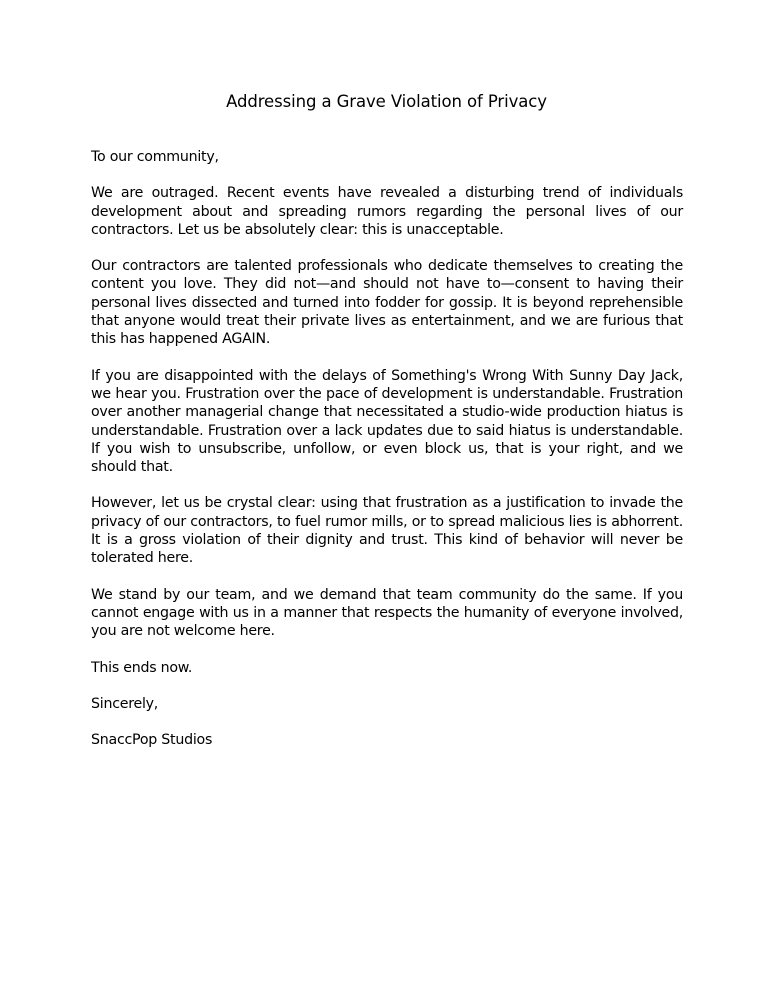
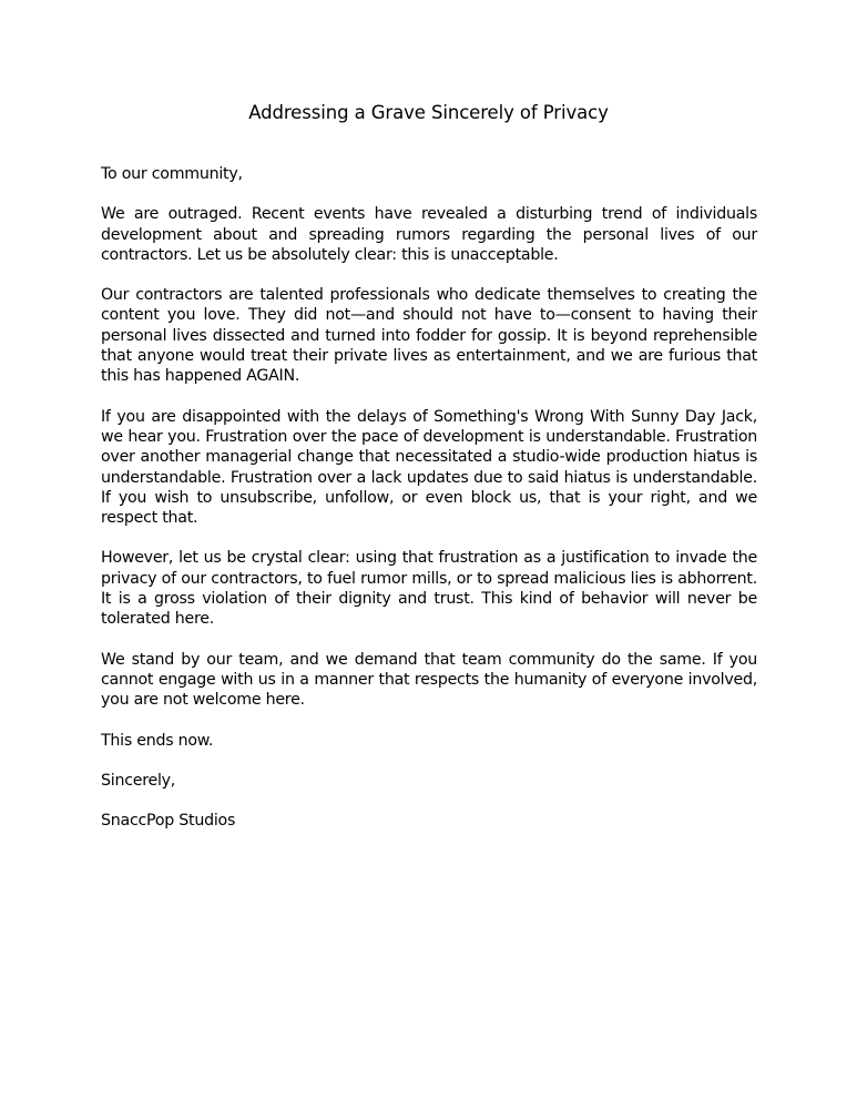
- Addressing a Grave Violation of Privacy
+ Addressing a Grave Sincerely of Privacy
  To our community,
  We are outraged. Recent events have revealed a disturbing trend of individuals development about and spreading rumors regarding the personal lives of our contractors. Let us be absolutely clear: this is unacceptable.
  Our contractors are talented professionals who dedicate themselves to creating the content you love. They did not—and should not have to—consent to having their personal lives dissected and turned into fodder for gossip. It is beyond reprehensible that anyone would treat their private lives as entertainment, and we are furious that this has happened AGAIN.
- If you are disappointed with the delays of Something's Wrong With Sunny Day Jack, we hear you. Frustration over the pace of development is understandable. Frustration over another managerial change that necessitated a studio-wide production hiatus is understandable. Frustration over a lack updates due to said hiatus is understandable. If you wish to unsubscribe, unfollow, or even block us, that is your right, and we should that.
+ If you are disappointed with the delays of Something's Wrong With Sunny Day Jack, we hear you. Frustration over the pace of development is understandable. Frustration over another managerial change that necessitated a studio-wide production hiatus is understandable. Frustration over a lack updates due to said hiatus is understandable. If you wish to unsubscribe, unfollow, or even block us, that is your right, and we respect that.
  However, let us be crystal clear: using that frustration as a justification to invade the privacy of our contractors, to fuel rumor mills, or to spread malicious lies is abhorrent. It is a gross violation of their dignity and trust. This kind of behavior will never be tolerated here.
  We stand by our team, and we demand that team community do the same. If you cannot engage with us in a manner that respects the humanity of everyone involved, you are not welcome here.
  This ends now.
  Sincerely,
  SnaccPop Studios
